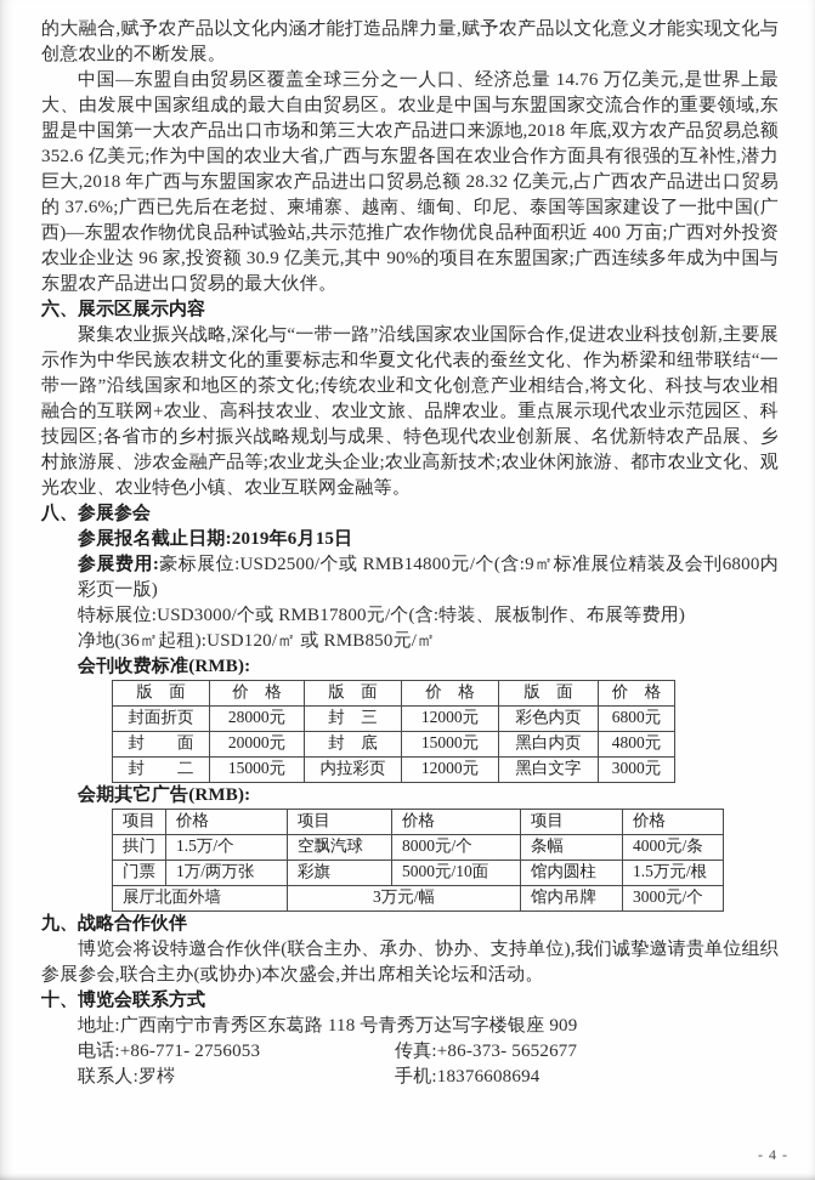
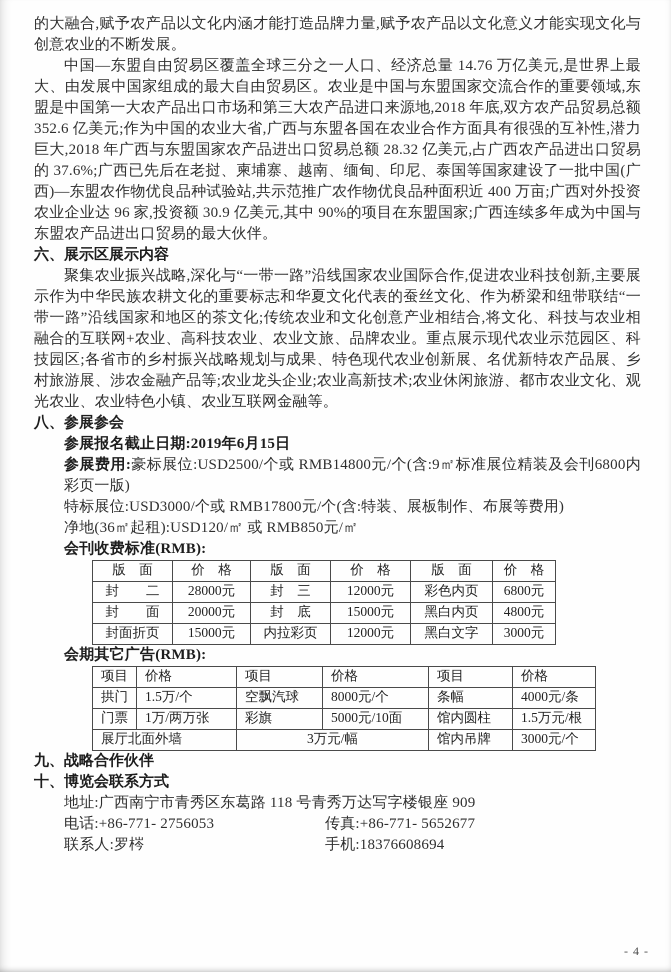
  的大融合,赋予农产品以文化内涵才能打造品牌力量,赋予农产品以文化意义才能实现文化与创意农业的不断发展。
  中国—东盟自由贸易区覆盖全球三分之一人口、经济总量 14.76 万亿美元,是世界上最大、由发展中国家组成的最大自由贸易区。农业是中国与东盟国家交流合作的重要领域,东盟是中国第一大农产品出口市场和第三大农产品进口来源地,2018 年底,双方农产品贸易总额 352.6 亿美元;作为中国的农业大省,广西与东盟各国在农业合作方面具有很强的互补性,潜力巨大,2018 年广西与东盟国家农产品进出口贸易总额 28.32 亿美元,占广西农产品进出口贸易的 37.6%;广西已先后在老挝、柬埔寨、越南、缅甸、印尼、泰国等国家建设了一批中国(广西)—东盟农作物优良品种试验站,共示范推广农作物优良品种面积近 400 万亩;广西对外投资农业企业达 96 家,投资额 30.9 亿美元,其中 90%的项目在东盟国家;广西连续多年成为中国与东盟农产品进出口贸易的最大伙伴。
  六、展示区展示内容
  聚集农业振兴战略,深化与“一带一路”沿线国家农业国际合作,促进农业科技创新,主要展示作为中华民族农耕文化的重要标志和华夏文化代表的蚕丝文化、作为桥梁和纽带联结“一带一路”沿线国家和地区的茶文化;传统农业和文化创意产业相结合,将文化、科技与农业相融合的互联网+农业、高科技农业、农业文旅、品牌农业。重点展示现代农业示范园区、科技园区;各省市的乡村振兴战略规划与成果、特色现代农业创新展、名优新特农产品展、乡村旅游展、涉农金融产品等;农业龙头企业;农业高新技术;农业休闲旅游、都市农业文化、观光农业、农业特色小镇、农业互联网金融等。
  八、参展参会
  参展报名截止日期:2019年6月15日
  参展费用:豪标展位:USD2500/个或 RMB14800元/个(含:9㎡标准展位精装及会刊6800内彩页一版)
  特标展位:USD3000/个或 RMB17800元/个(含:特装、展板制作、布展等费用)
  净地(36㎡起租):USD120/㎡ 或 RMB850元/㎡
  会刊收费标准(RMB):
  版 面	价 格	版 面	价 格	版 面	价 格
- 封面折页	28000元	封 三	12000元	彩色内页	6800元
+ 封 二	28000元	封 三	12000元	彩色内页	6800元
  封 面	20000元	封 底	15000元	黑白内页	4800元
- 封 二	15000元	内拉彩页	12000元	黑白文字	3000元
+ 封面折页	15000元	内拉彩页	12000元	黑白文字	3000元
  会期其它广告(RMB):
  项目	价格	项目	价格	项目	价格
  拱门	1.5万/个	空飘汽球	8000元/个	条幅	4000元/条
  门票	1万/两万张	彩旗	5000元/10面	馆内圆柱	1.5万元/根
  展厅北面外墙	3万元/幅	馆内吊牌	3000元/个
  九、战略合作伙伴
- 博览会将设特邀合作伙伴(联合主办、承办、协办、支持单位),我们诚挚邀请贵单位组织参展参会,联合主办(或协办)本次盛会,并出席相关论坛和活动。
  十、博览会联系方式
  地址:广西南宁市青秀区东葛路 118 号青秀万达写字楼银座 909
- 电话:+86-771- 2756053 传真:+86-373- 5652677
+ 电话:+86-771- 2756053 传真:+86-771- 5652677
  联系人:罗梣 手机:18376608694
  - 4 -
